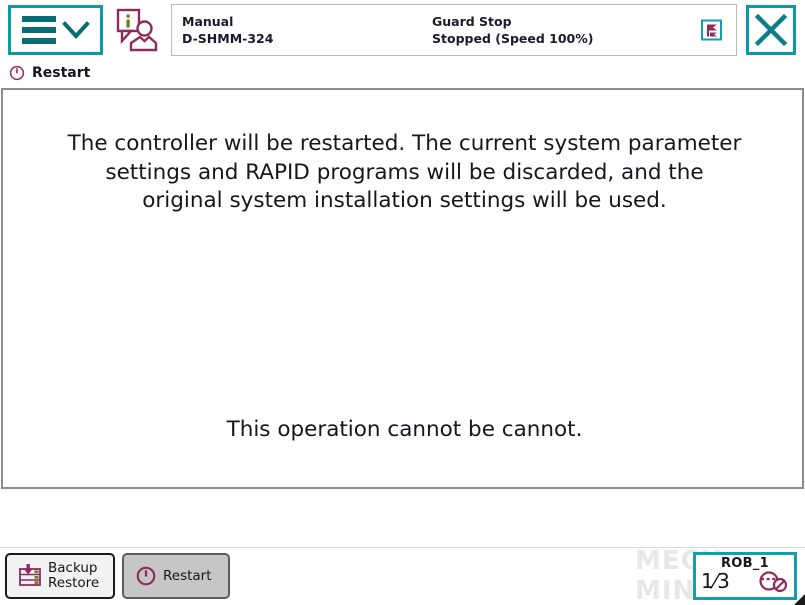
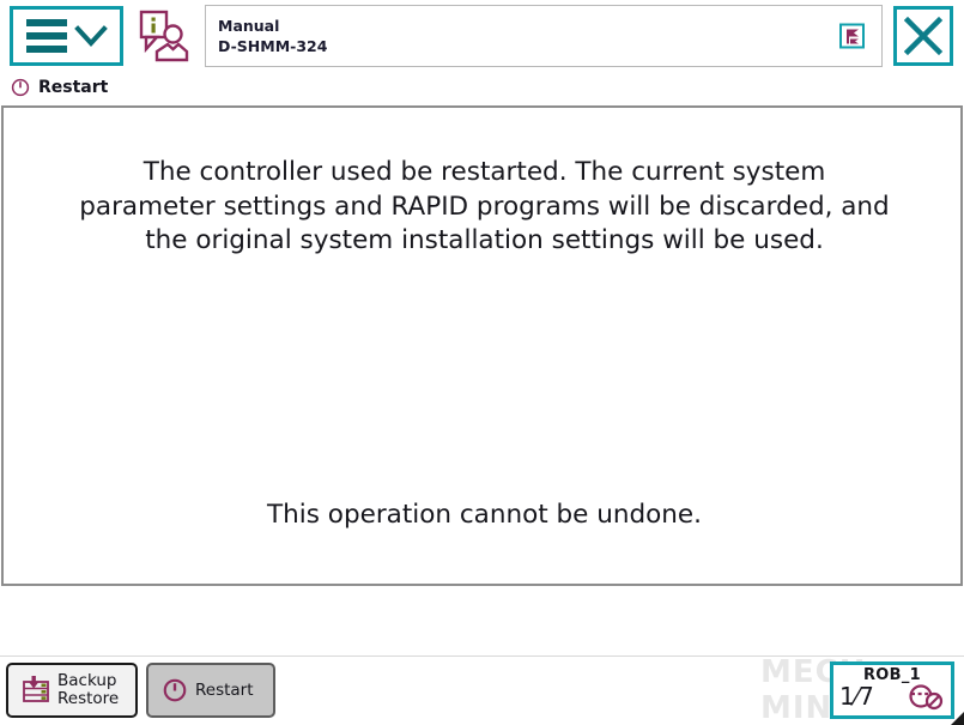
  Manual
  D-SHMM-324
- Guard Stop
- Stopped (Speed 100%)
  Restart
- The controller will be restarted. The current system parameter settings and RAPID programs will be discarded, and the original system installation settings will be used.
+ The controller used be restarted. The current system parameter settings and RAPID programs will be discarded, and the original system installation settings will be used.
- This operation cannot be cannot.
+ This operation cannot be undone.
  Backup
  Restore
  Restart
  MEC MIN
  ROB_1
- 1⁄3
+ 1⁄7
